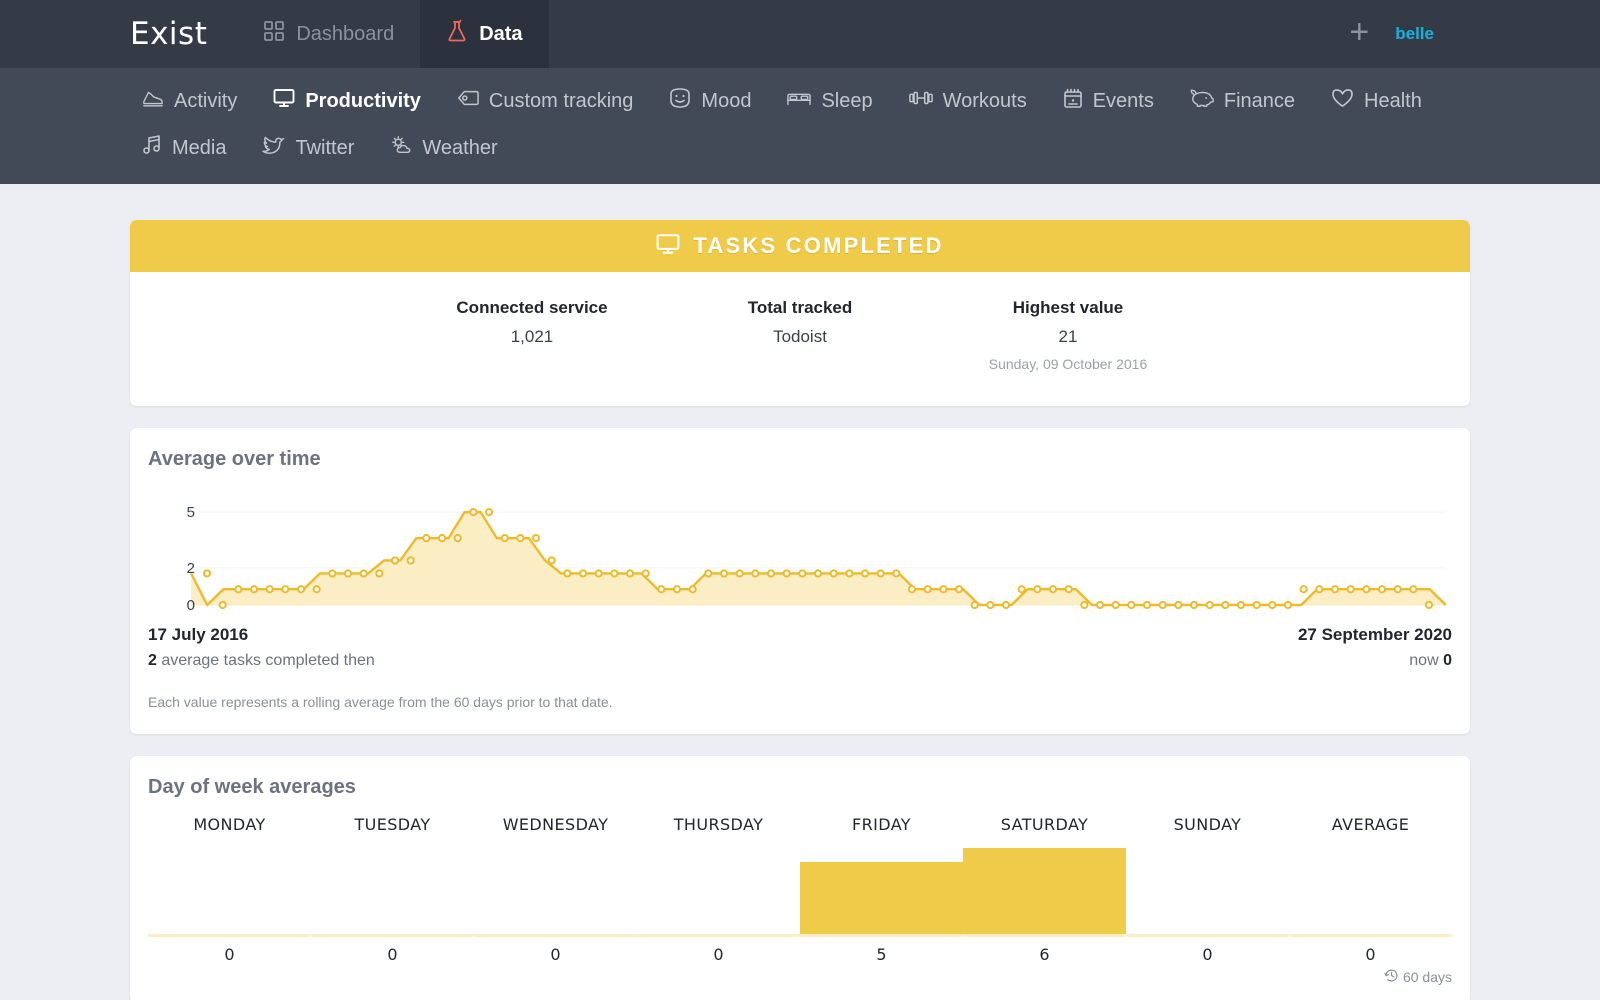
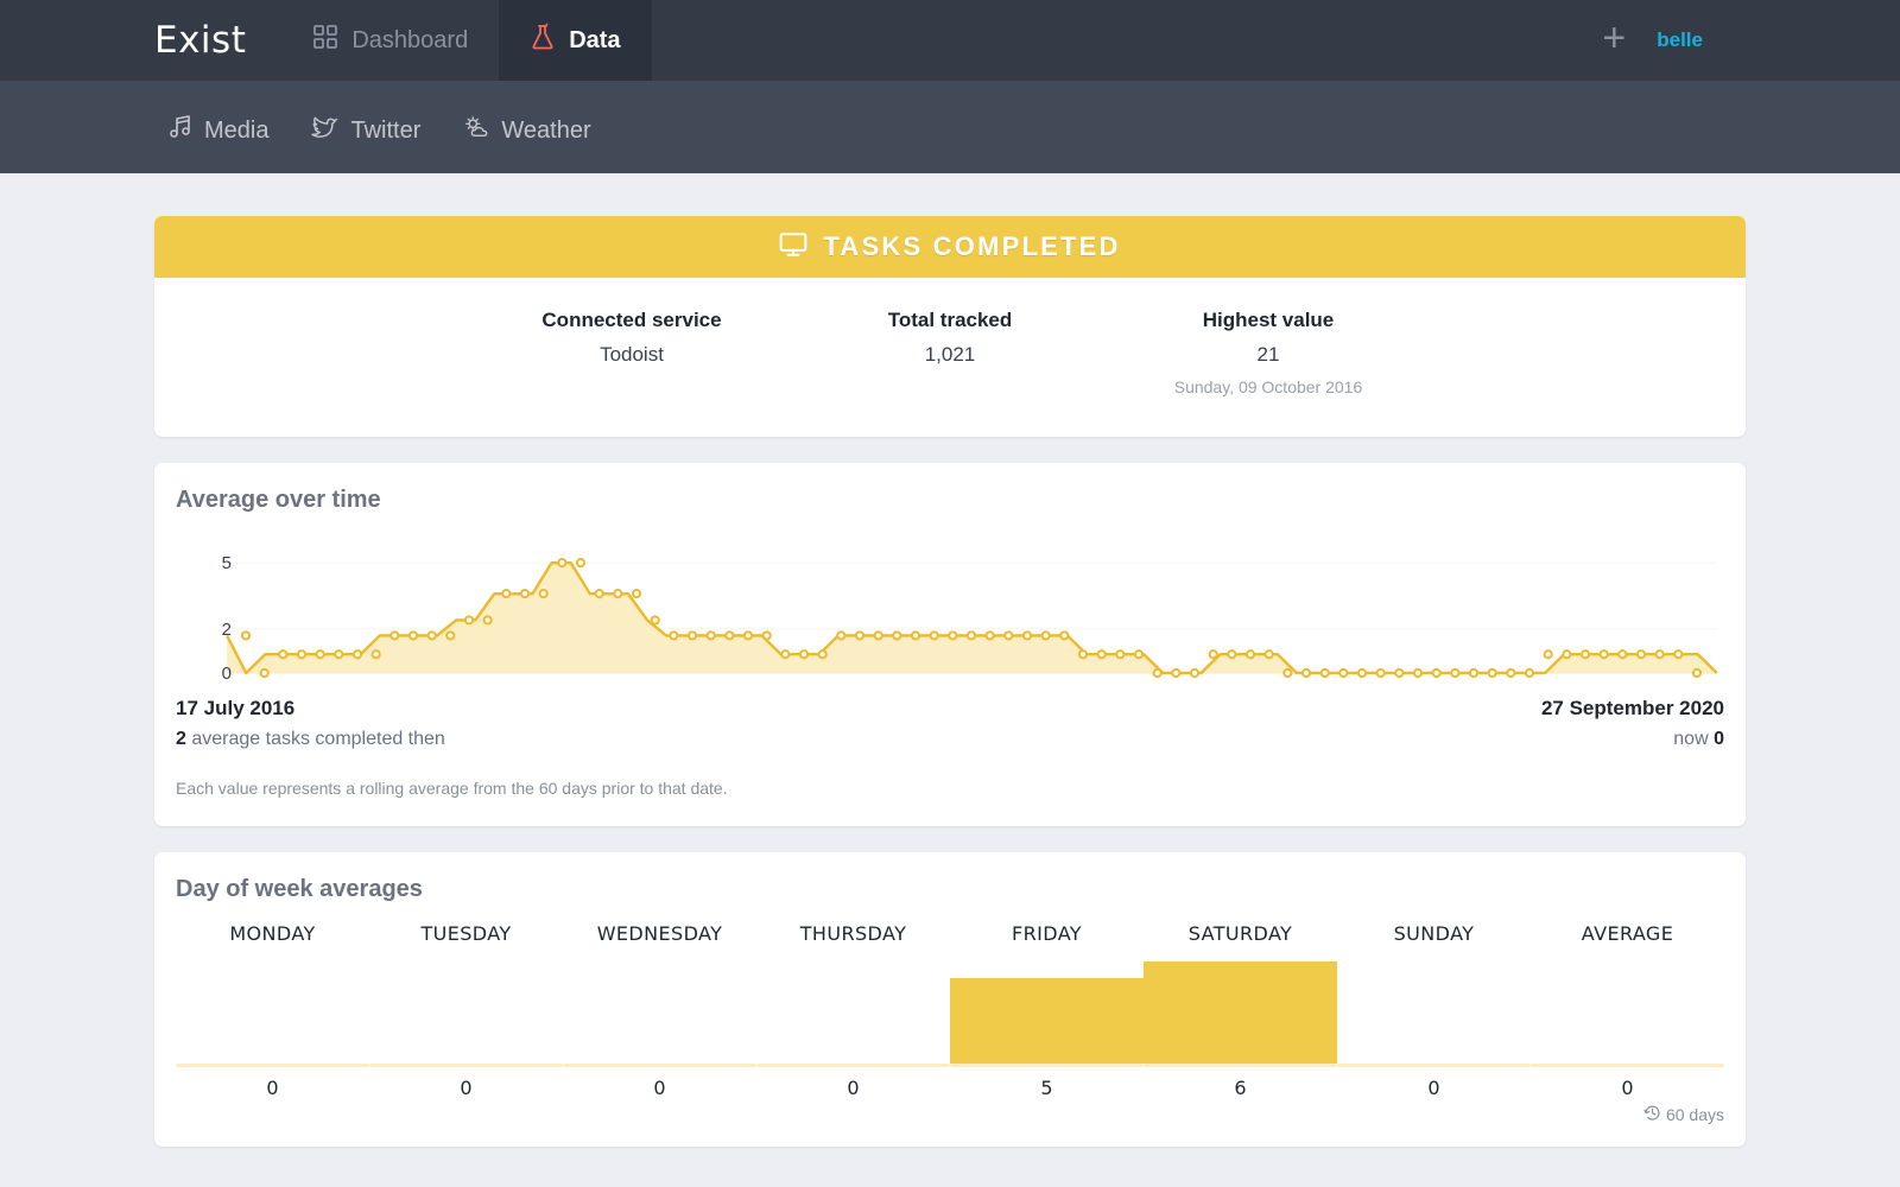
  Exist
  Dashboard
  Data
  +
  belle
- Activity
- Productivity
- Custom tracking
- Mood
- Sleep
- Workouts
- Events
- Finance
- Health
  Media
  Twitter
  Weather
  TASKS COMPLETED
  Connected service
- 1,021
+ Todoist
  Total tracked
- Todoist
+ 1,021
  Highest value
  21
  Sunday, 09 October 2016
  Average over time
  0
  2
  5
  17 July 2016
  2 average tasks completed then
  27 September 2020
  now 0
  Each value represents a rolling average from the 60 days prior to that date.
  Day of week averages
  MONDAY
  0
  TUESDAY
  0
  WEDNESDAY
  0
  THURSDAY
  0
  FRIDAY
  5
  SATURDAY
  6
  SUNDAY
  0
  AVERAGE
  0
  60 days
